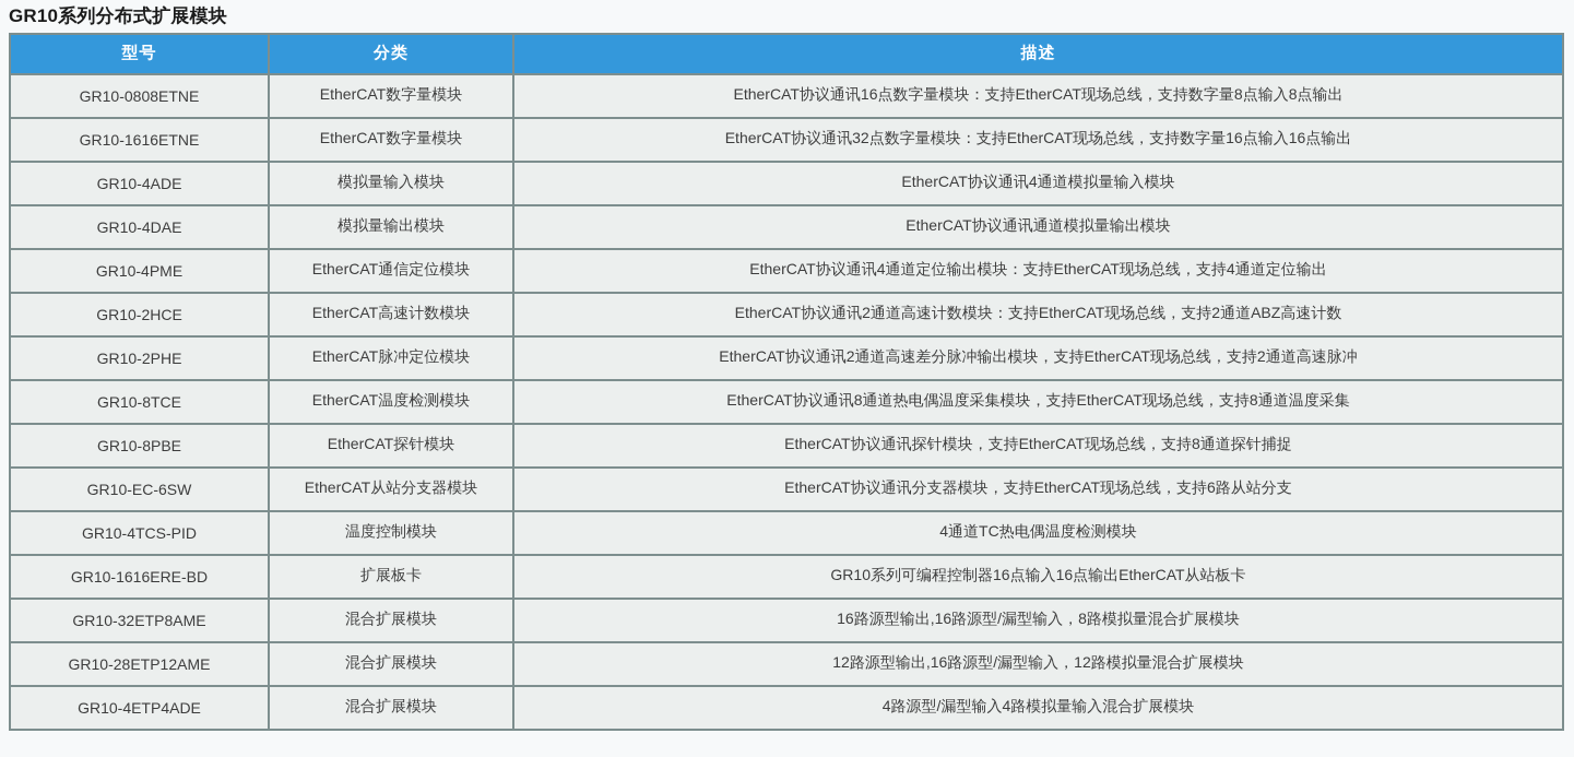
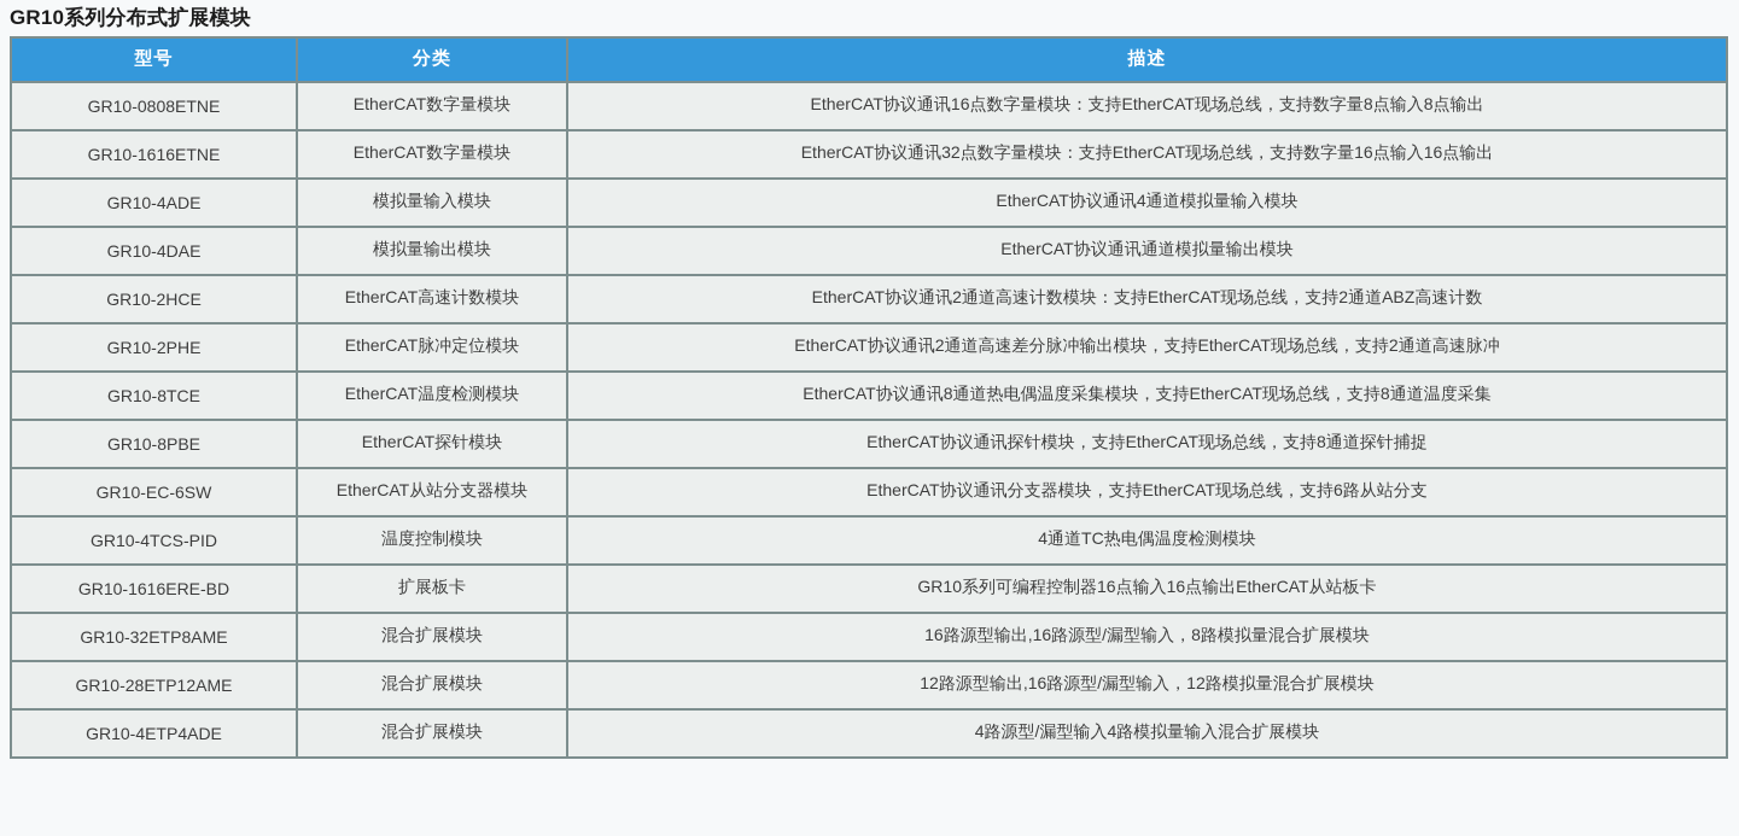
  GR10系列分布式扩展模块
  型号	分类	描述
  GR10-0808ETNE	EtherCAT数字量模块	EtherCAT协议通讯16点数字量模块：支持EtherCAT现场总线，支持数字量8点输入8点输出
  GR10-1616ETNE	EtherCAT数字量模块	EtherCAT协议通讯32点数字量模块：支持EtherCAT现场总线，支持数字量16点输入16点输出
  GR10-4ADE	模拟量输入模块	EtherCAT协议通讯4通道模拟量输入模块
  GR10-4DAE	模拟量输出模块	EtherCAT协议通讯通道模拟量输出模块
- GR10-4PME	EtherCAT通信定位模块	EtherCAT协议通讯4通道定位输出模块：支持EtherCAT现场总线，支持4通道定位输出
  GR10-2HCE	EtherCAT高速计数模块	EtherCAT协议通讯2通道高速计数模块：支持EtherCAT现场总线，支持2通道ABZ高速计数
  GR10-2PHE	EtherCAT脉冲定位模块	EtherCAT协议通讯2通道高速差分脉冲输出模块，支持EtherCAT现场总线，支持2通道高速脉冲
  GR10-8TCE	EtherCAT温度检测模块	EtherCAT协议通讯8通道热电偶温度采集模块，支持EtherCAT现场总线，支持8通道温度采集
  GR10-8PBE	EtherCAT探针模块	EtherCAT协议通讯探针模块，支持EtherCAT现场总线，支持8通道探针捕捉
  GR10-EC-6SW	EtherCAT从站分支器模块	EtherCAT协议通讯分支器模块，支持EtherCAT现场总线，支持6路从站分支
  GR10-4TCS-PID	温度控制模块	4通道TC热电偶温度检测模块
  GR10-1616ERE-BD	扩展板卡	GR10系列可编程控制器16点输入16点输出EtherCAT从站板卡
  GR10-32ETP8AME	混合扩展模块	16路源型输出,16路源型/漏型输入，8路模拟量混合扩展模块
  GR10-28ETP12AME	混合扩展模块	12路源型输出,16路源型/漏型输入，12路模拟量混合扩展模块
  GR10-4ETP4ADE	混合扩展模块	4路源型/漏型输入4路模拟量输入混合扩展模块
